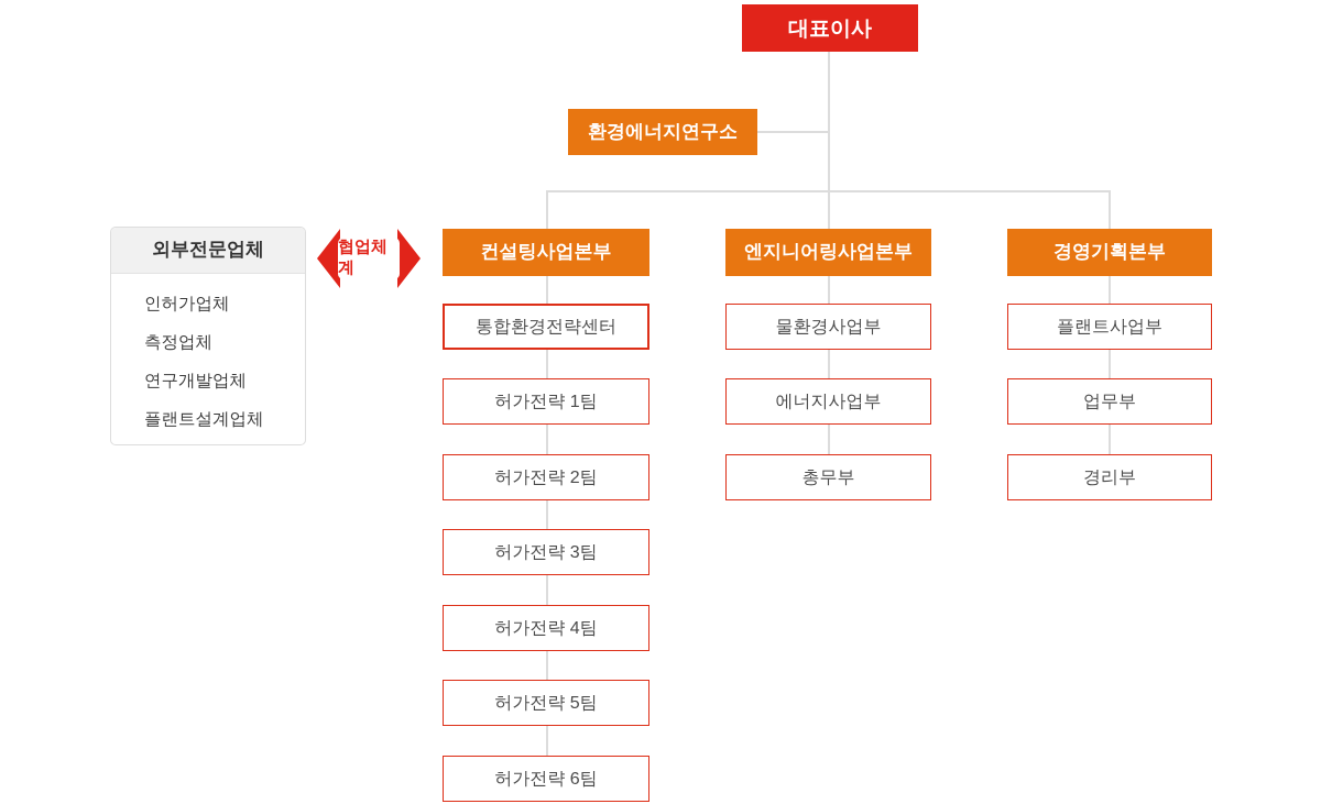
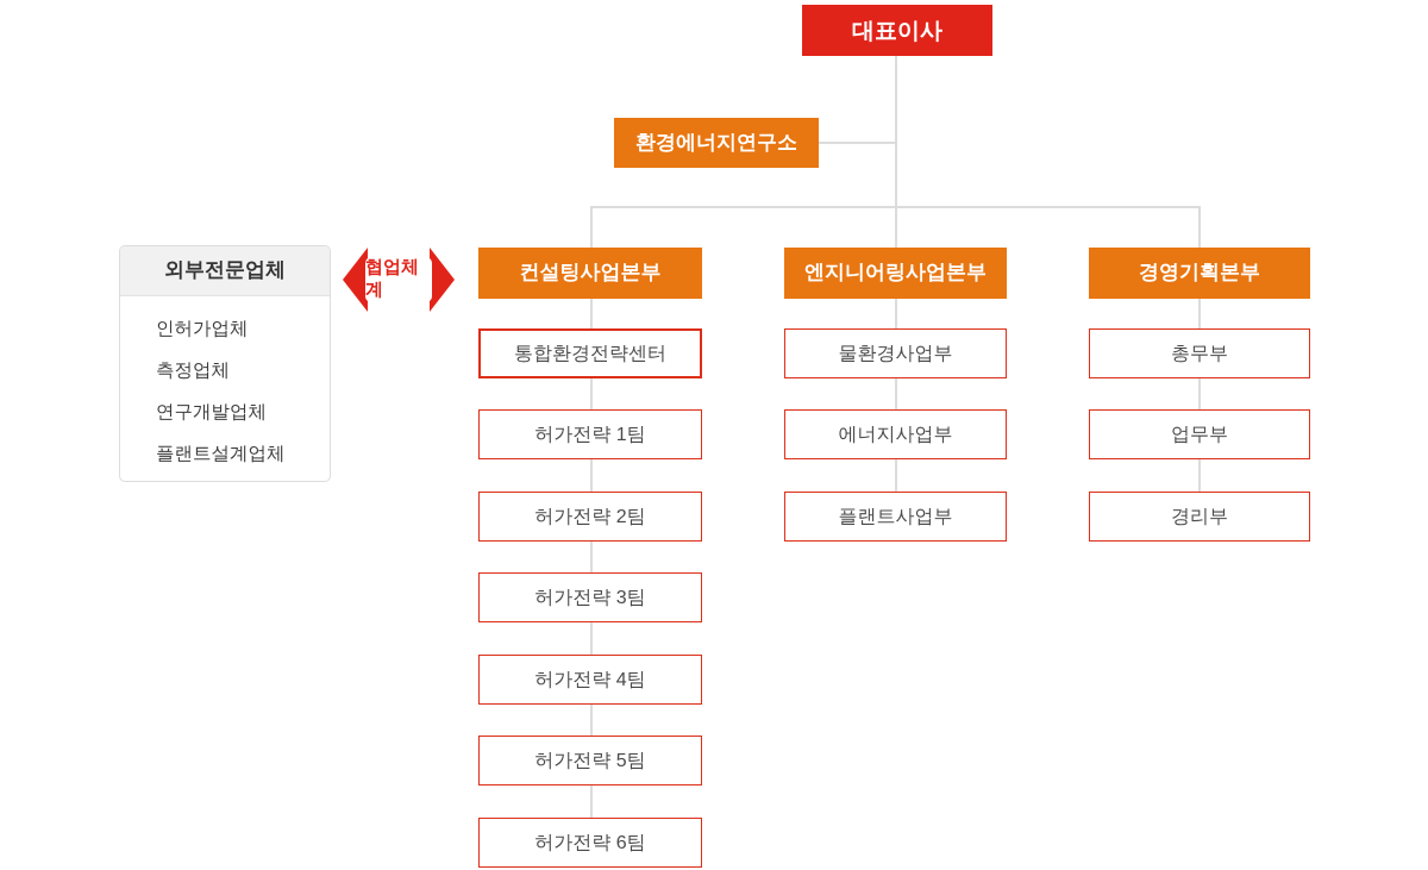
  대표이사
  환경에너지연구소
  외부전문업체
  인허가업체
  측정업체
  연구개발업체
  플랜트설계업체
  협업체계
  컨설팅사업본부
  통합환경전략센터
  허가전략 1팀
  허가전략 2팀
  허가전략 3팀
  허가전략 4팀
  허가전략 5팀
  허가전략 6팀
  엔지니어링사업본부
  물환경사업부
  에너지사업부
- 총무부
+ 플랜트사업부
  경영기획본부
- 플랜트사업부
+ 총무부
  업무부
  경리부
